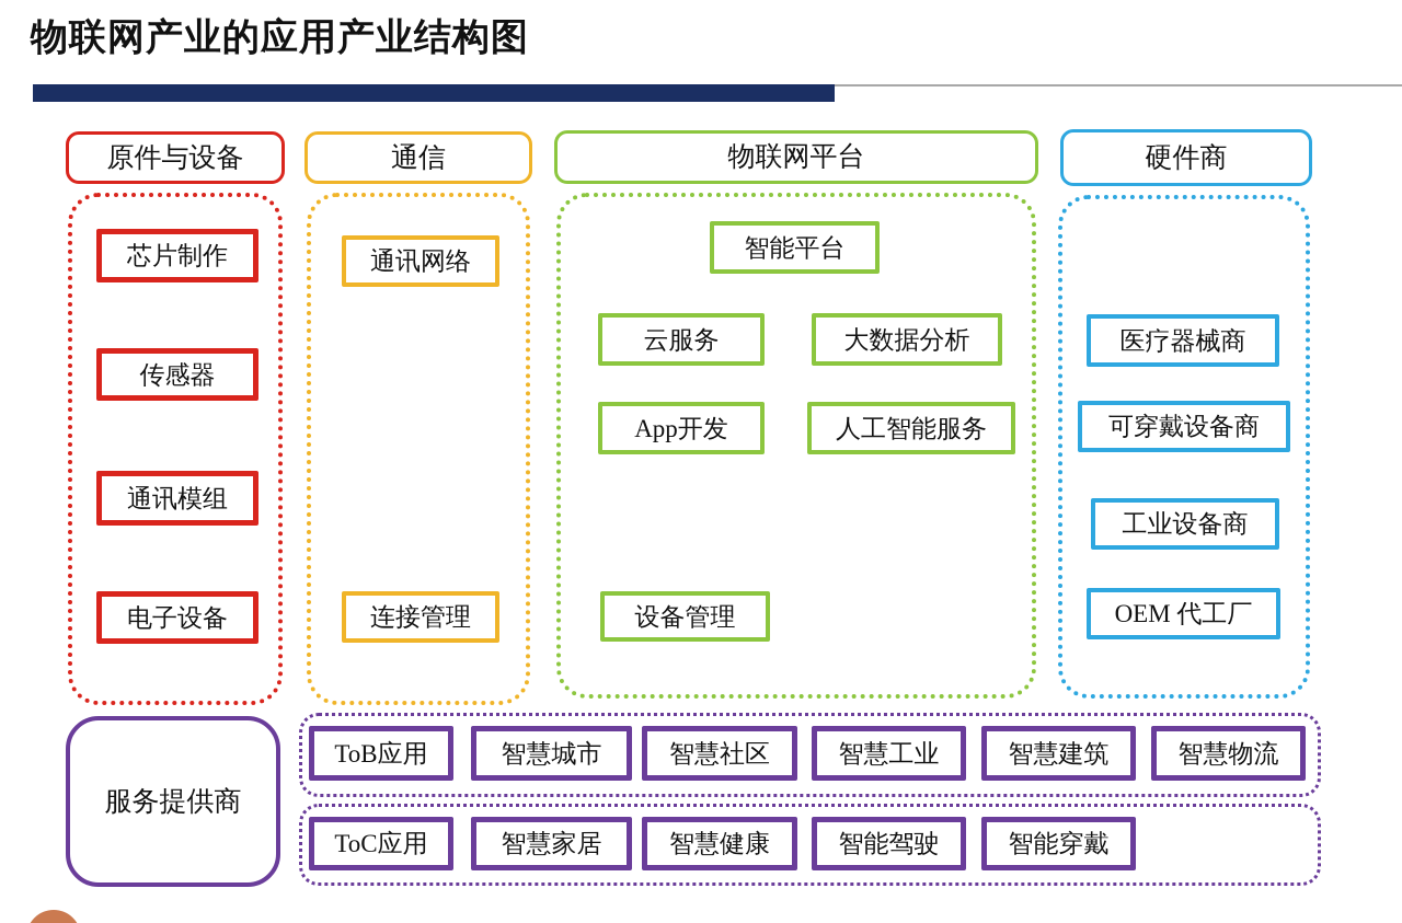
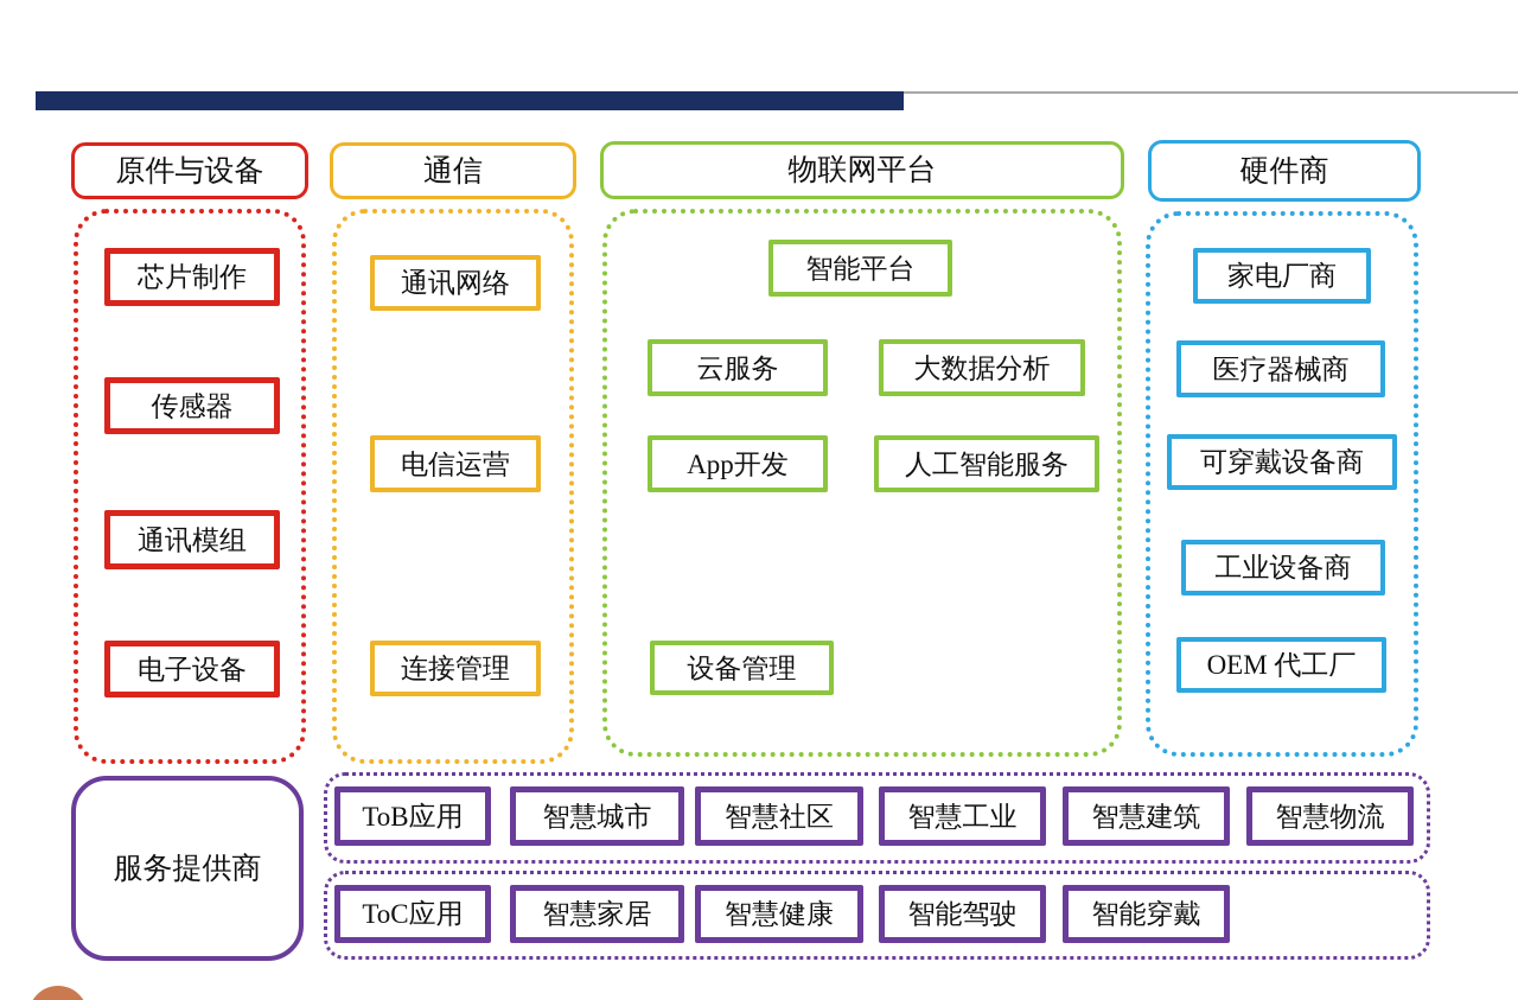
- 物联网产业的应用产业结构图
  原件与设备
  芯片制作
  传感器
  通讯模组
  电子设备
  通信
  通讯网络
+ 电信运营
  连接管理
  物联网平台
  智能平台
  云服务
  大数据分析
  App开发
  人工智能服务
  设备管理
  硬件商
+ 家电厂商
  医疗器械商
  可穿戴设备商
  工业设备商
  OEM 代工厂
  服务提供商
  ToB应用
  智慧城市
  智慧社区
  智慧工业
  智慧建筑
  智慧物流
  ToC应用
  智慧家居
  智慧健康
  智能驾驶
  智能穿戴
